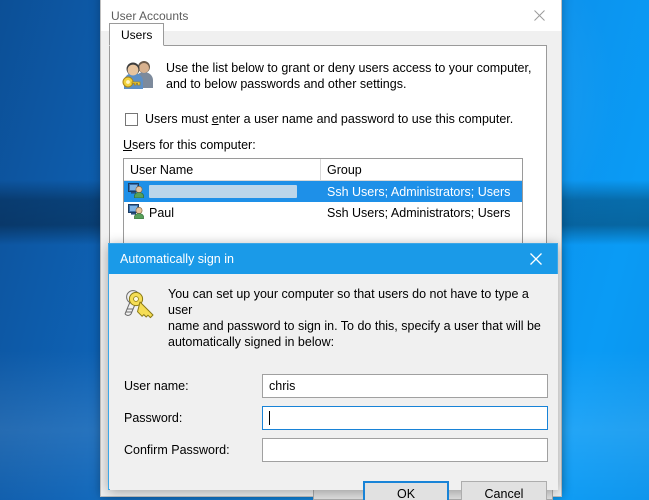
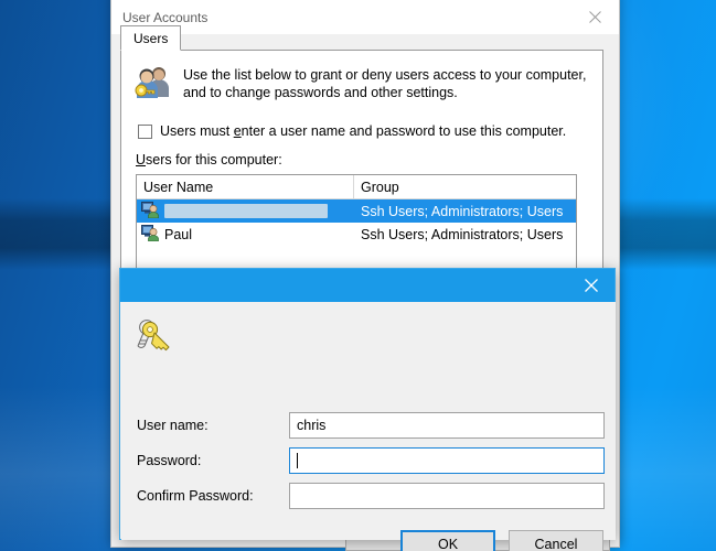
  User Accounts
  Users
  Use the list below to grant or deny users access to your computer,
- and to below passwords and other settings.
+ and to change passwords and other settings.
  Users must enter a user name and password to use this computer.
  Users for this computer:
  User Name
  Group
  Ssh Users; Administrators; Users
  Paul
  Ssh Users; Administrators; Users
- Automatically sign in
- You can set up your computer so that users do not have to type a user
- name and password to sign in. To do this, specify a user that will be
- automatically signed in below:
  User name:
  chris
  Password:
  Confirm Password:
  OK
  Cancel
